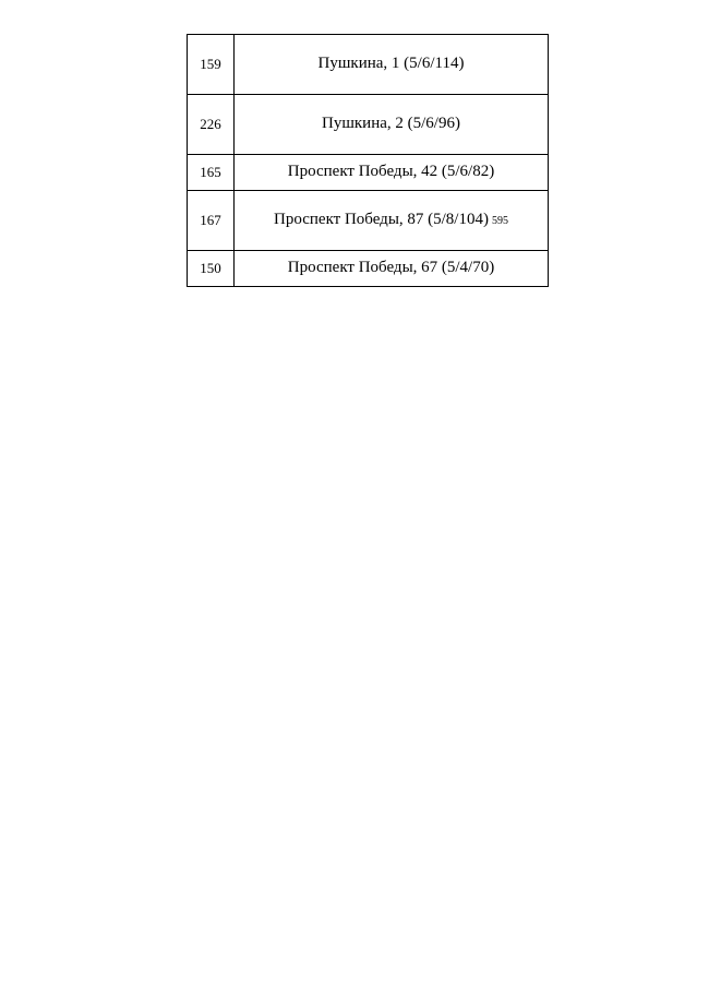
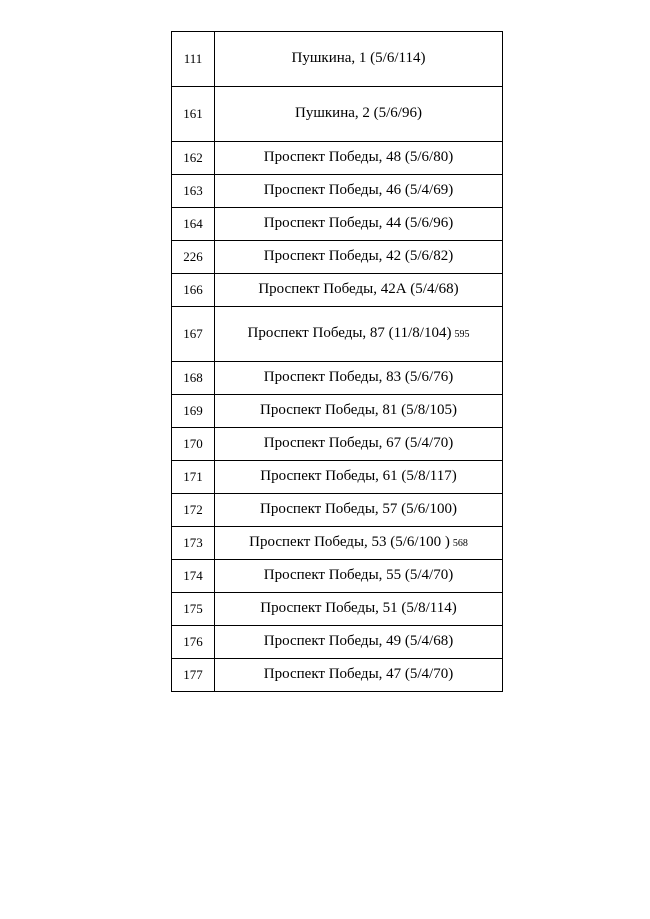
- 159	Пушкина, 1 (5/6/114)
+ 111	Пушкина, 1 (5/6/114)
- 226	Пушкина, 2 (5/6/96)
+ 161	Пушкина, 2 (5/6/96)
+ 162	Проспект Победы, 48 (5/6/80)
+ 163	Проспект Победы, 46 (5/4/69)
+ 164	Проспект Победы, 44 (5/6/96)
- 165	Проспект Победы, 42 (5/6/82)
+ 226	Проспект Победы, 42 (5/6/82)
+ 166	Проспект Победы, 42А (5/4/68)
- 167	Проспект Победы, 87 (5/8/104) 595
+ 167	Проспект Победы, 87 (11/8/104) 595
+ 168	Проспект Победы, 83 (5/6/76)
+ 169	Проспект Победы, 81 (5/8/105)
- 150	Проспект Победы, 67 (5/4/70)
+ 170	Проспект Победы, 67 (5/4/70)
+ 171	Проспект Победы, 61 (5/8/117)
+ 172	Проспект Победы, 57 (5/6/100)
+ 173	Проспект Победы, 53 (5/6/100 ) 568
+ 174	Проспект Победы, 55 (5/4/70)
+ 175	Проспект Победы, 51 (5/8/114)
+ 176	Проспект Победы, 49 (5/4/68)
+ 177	Проспект Победы, 47 (5/4/70)
